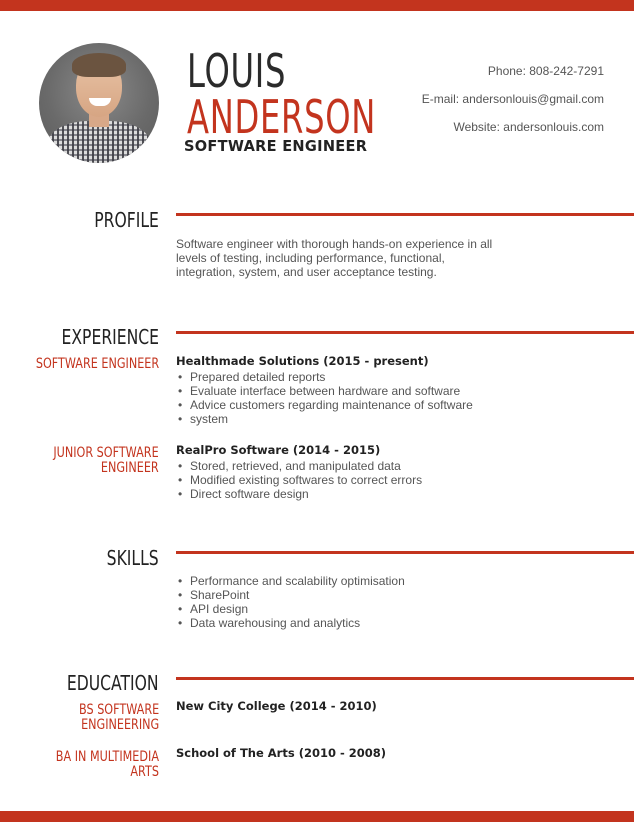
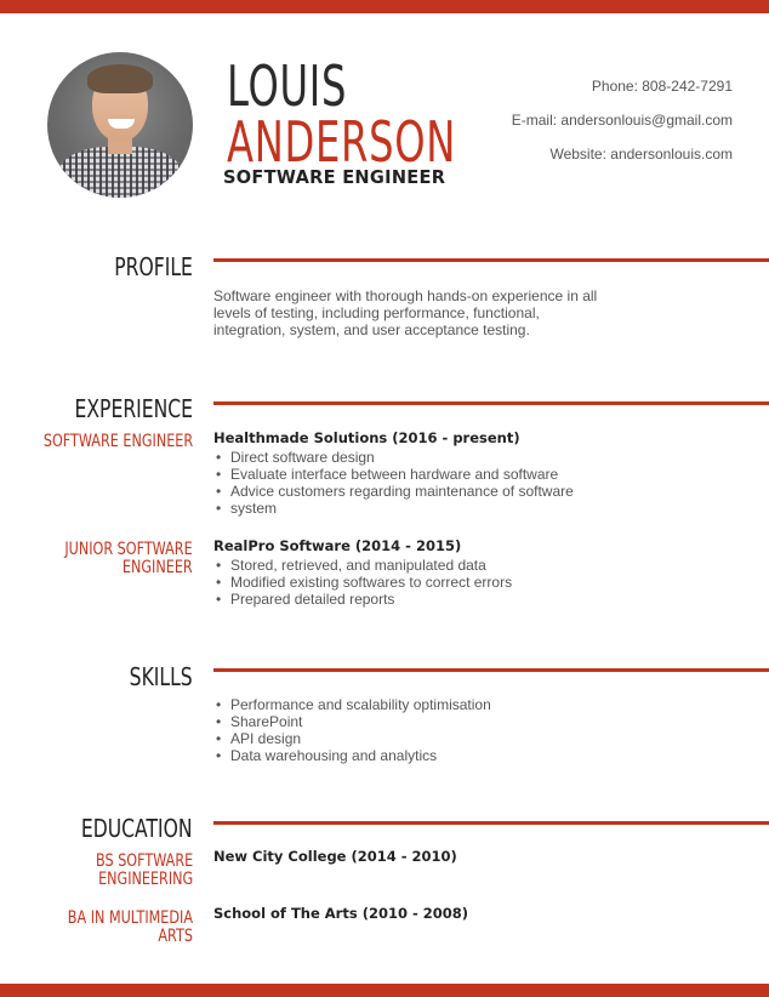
  LOUIS
  ANDERSON
  SOFTWARE ENGINEER
  Phone: 808-242-7291
  E-mail: andersonlouis@gmail.com
  Website: andersonlouis.com
  PROFILE
  Software engineer with thorough hands-on experience in all
  levels of testing, including performance, functional,
  integration, system, and user acceptance testing.
  EXPERIENCE
  SOFTWARE ENGINEER
- Healthmade Solutions (2015 - present)
+ Healthmade Solutions (2016 - present)
- Prepared detailed reports
+ Direct software design
  Evaluate interface between hardware and software
  Advice customers regarding maintenance of software
  system
  JUNIOR SOFTWARE
  ENGINEER
  RealPro Software (2014 - 2015)
  Stored, retrieved, and manipulated data
  Modified existing softwares to correct errors
- Direct software design
+ Prepared detailed reports
  SKILLS
  Performance and scalability optimisation
  SharePoint
  API design
  Data warehousing and analytics
  EDUCATION
  BS SOFTWARE
  ENGINEERING
  New City College (2014 - 2010)
  BA IN MULTIMEDIA
  ARTS
  School of The Arts (2010 - 2008)
